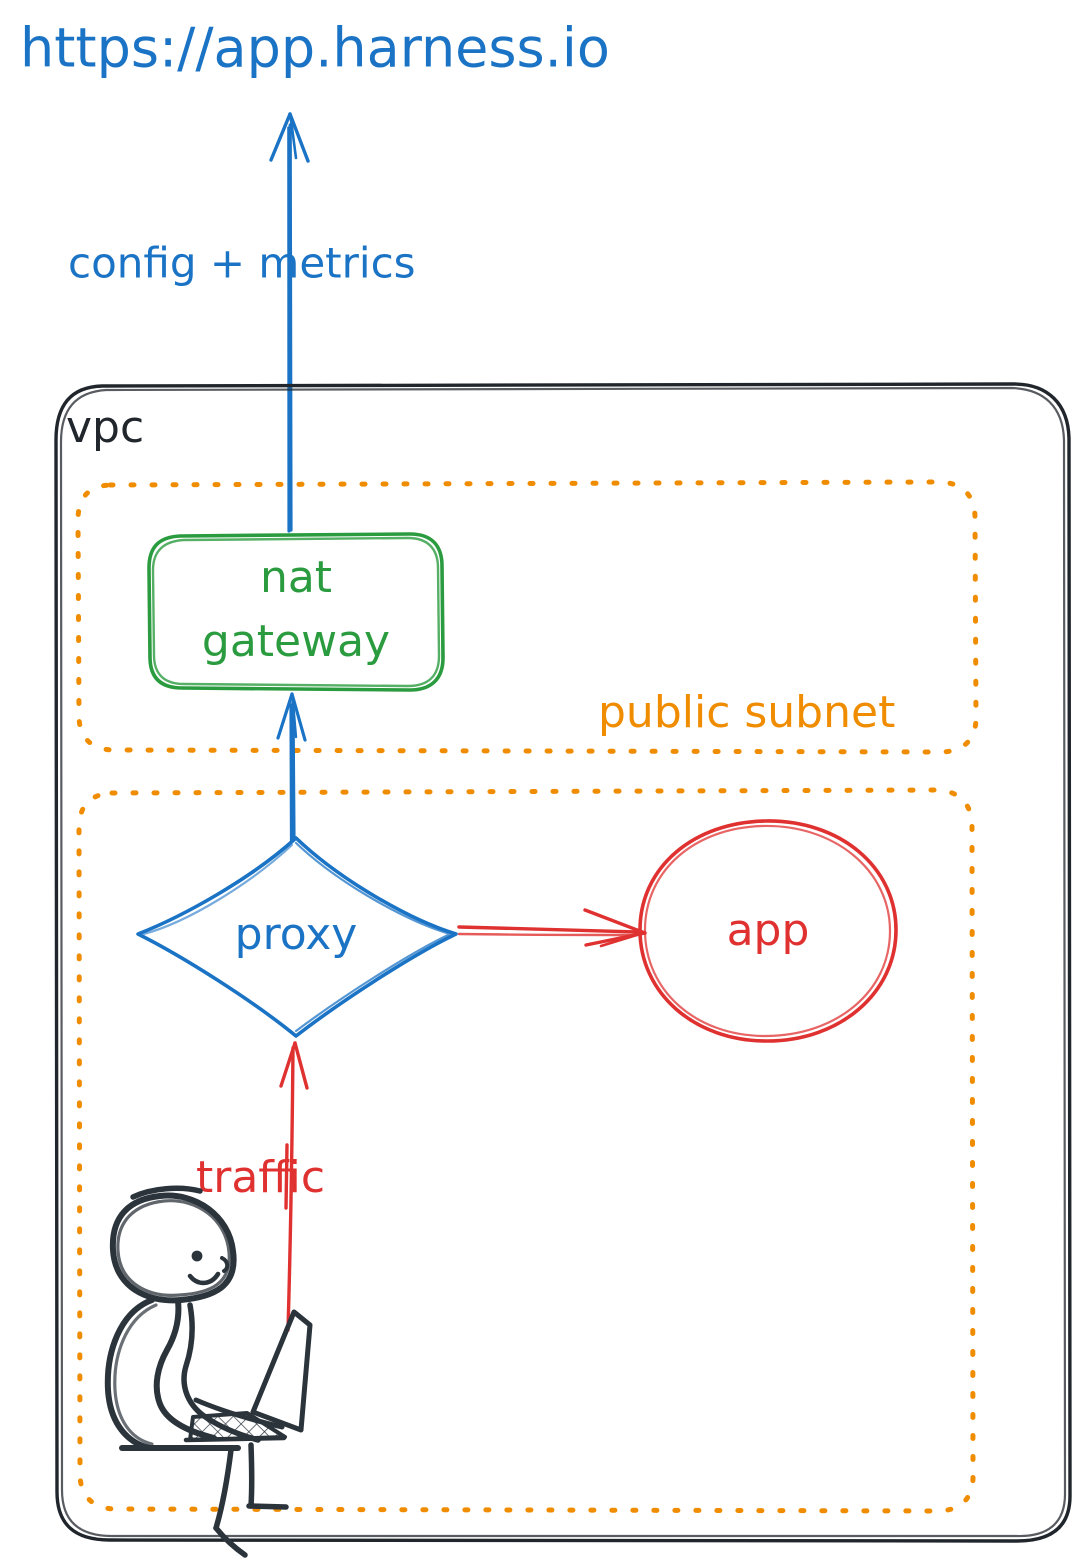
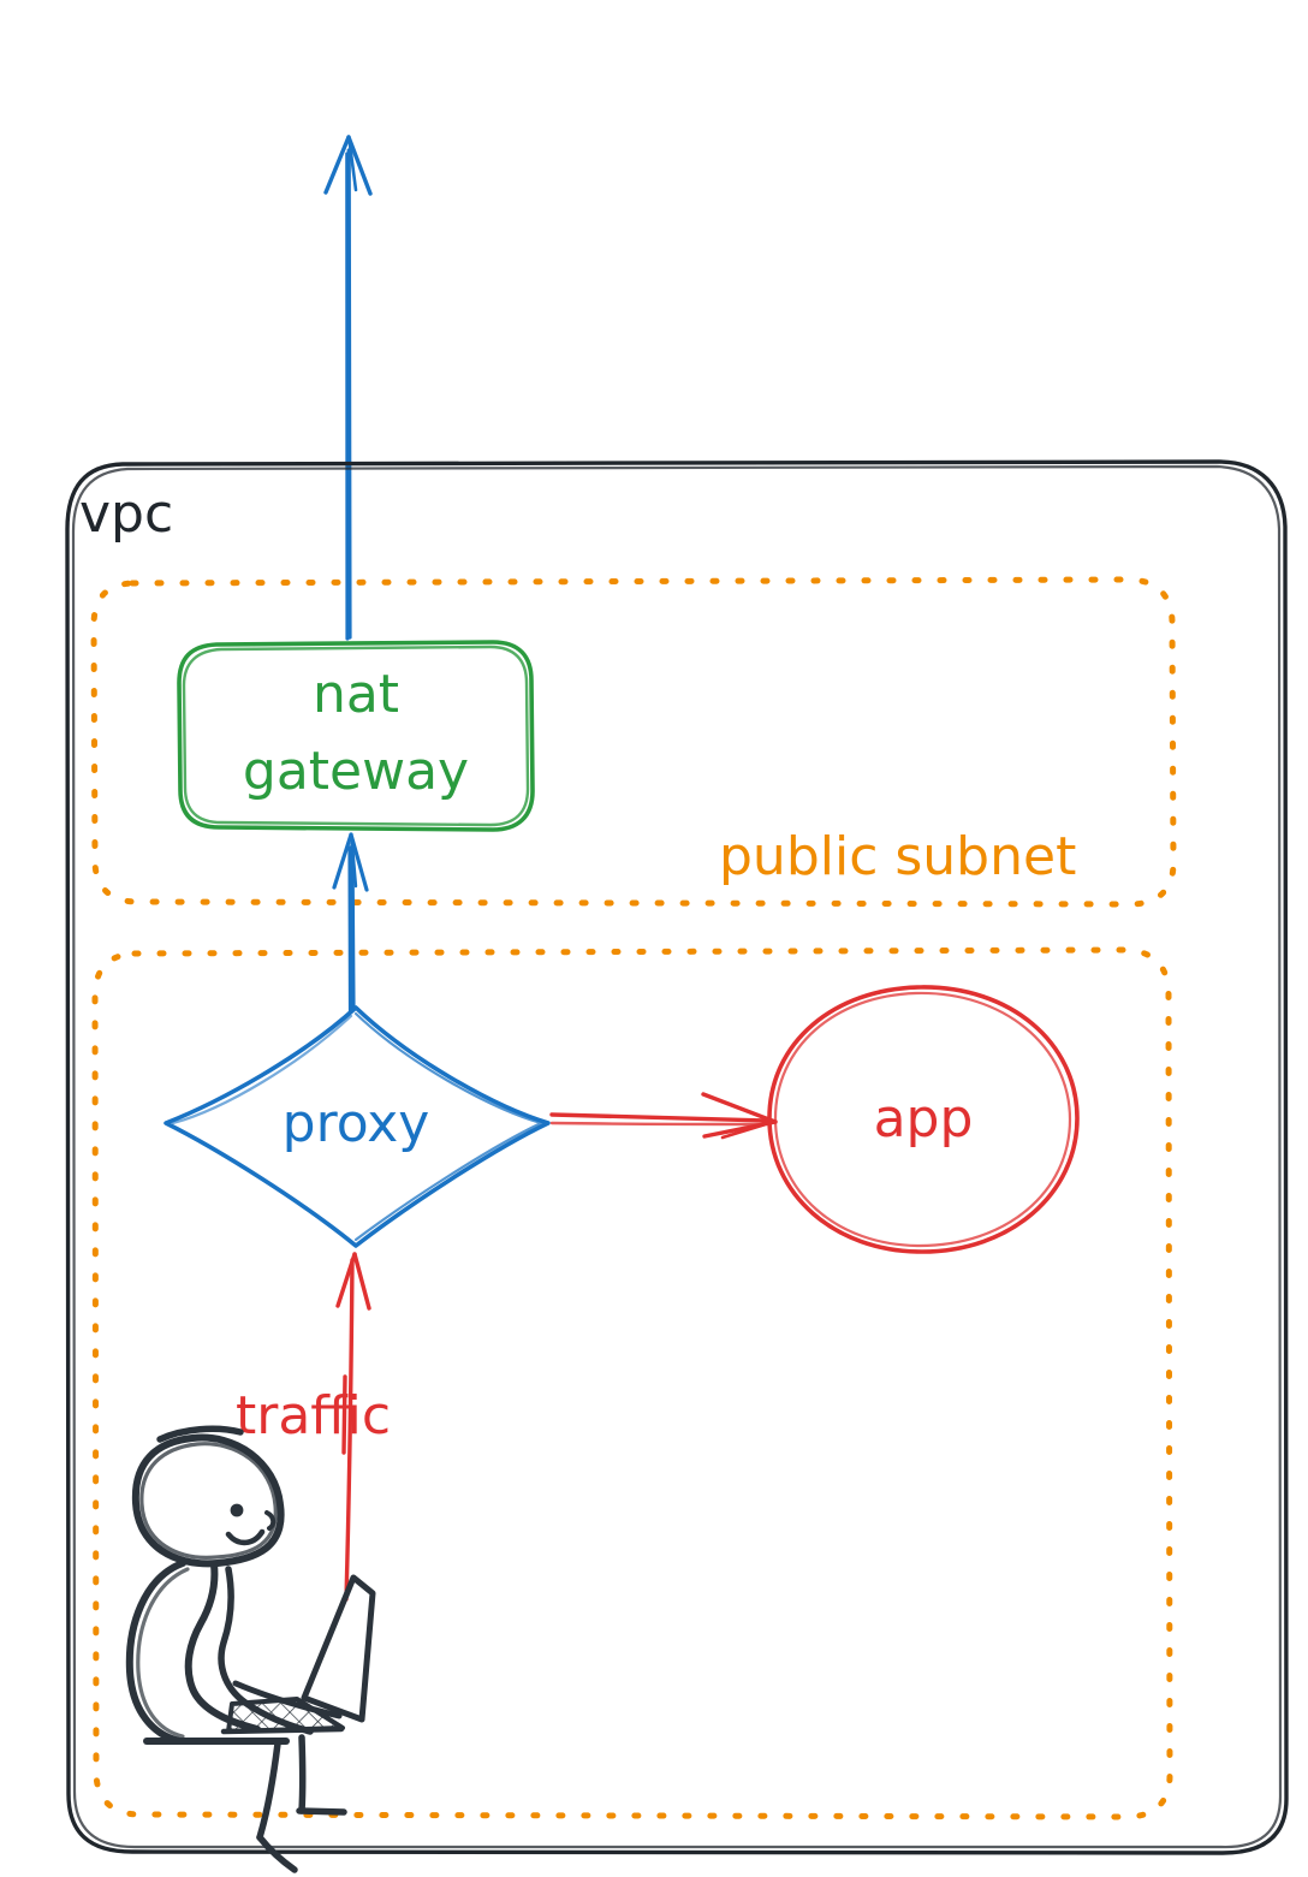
- https://app.harness.io
- config + metrics
  vpc
  public subnet
  nat
  gateway
  proxy
  app
  traffic
